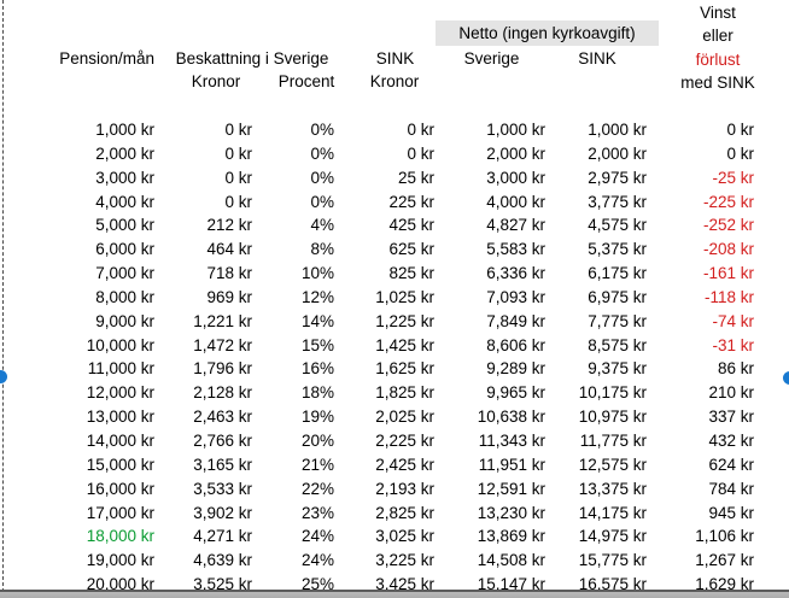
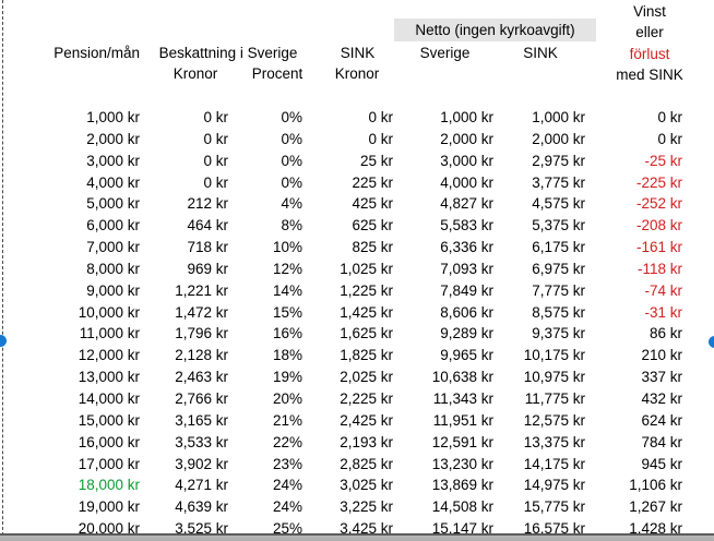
  Netto (ingen kyrkoavgift)
  Vinst
  eller
  förlust
  med SINK
  Pension/mån
  Beskattning i Sverige
  SINK
  Sverige
  SINK
  Kronor
  Procent
  Kronor
  1,000 kr
  0 kr
  0%
  0 kr
  1,000 kr
  1,000 kr
  0 kr
  2,000 kr
  0 kr
  0%
  0 kr
  2,000 kr
  2,000 kr
  0 kr
  3,000 kr
  0 kr
  0%
  25 kr
  3,000 kr
  2,975 kr
  -25 kr
  4,000 kr
  0 kr
  0%
  225 kr
  4,000 kr
  3,775 kr
  -225 kr
  5,000 kr
  212 kr
  4%
  425 kr
  4,827 kr
  4,575 kr
  -252 kr
  6,000 kr
  464 kr
  8%
  625 kr
  5,583 kr
  5,375 kr
  -208 kr
  7,000 kr
  718 kr
  10%
  825 kr
  6,336 kr
  6,175 kr
  -161 kr
  8,000 kr
  969 kr
  12%
  1,025 kr
  7,093 kr
  6,975 kr
  -118 kr
  9,000 kr
  1,221 kr
  14%
  1,225 kr
  7,849 kr
  7,775 kr
  -74 kr
  10,000 kr
  1,472 kr
  15%
  1,425 kr
  8,606 kr
  8,575 kr
  -31 kr
  11,000 kr
  1,796 kr
  16%
  1,625 kr
  9,289 kr
  9,375 kr
  86 kr
  12,000 kr
  2,128 kr
  18%
  1,825 kr
  9,965 kr
  10,175 kr
  210 kr
  13,000 kr
  2,463 kr
  19%
  2,025 kr
  10,638 kr
  10,975 kr
  337 kr
  14,000 kr
  2,766 kr
  20%
  2,225 kr
  11,343 kr
  11,775 kr
  432 kr
  15,000 kr
  3,165 kr
  21%
  2,425 kr
  11,951 kr
  12,575 kr
  624 kr
  16,000 kr
  3,533 kr
  22%
  2,193 kr
  12,591 kr
  13,375 kr
  784 kr
  17,000 kr
  3,902 kr
  23%
  2,825 kr
  13,230 kr
  14,175 kr
  945 kr
  18,000 kr
  4,271 kr
  24%
  3,025 kr
  13,869 kr
  14,975 kr
  1,106 kr
  19,000 kr
  4,639 kr
  24%
  3,225 kr
  14,508 kr
  15,775 kr
  1,267 kr
  20,000 kr
  3,525 kr
  25%
  3,425 kr
  15,147 kr
  16,575 kr
- 1,629 kr
+ 1,428 kr
